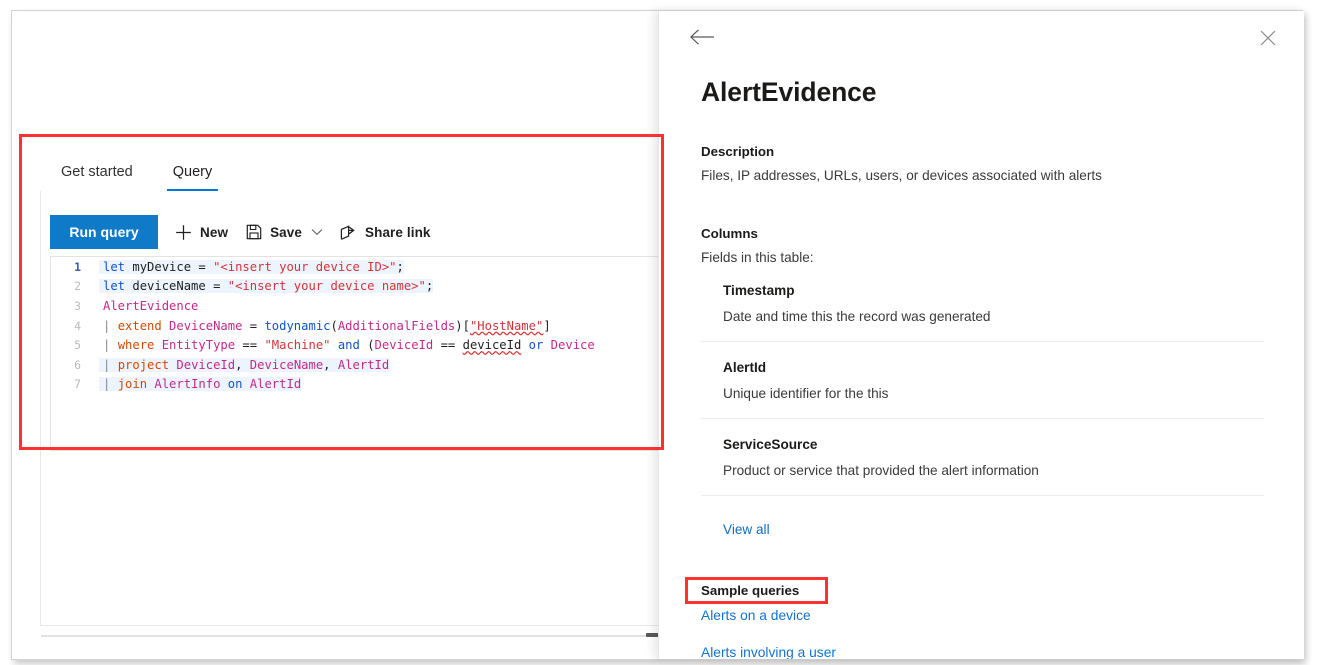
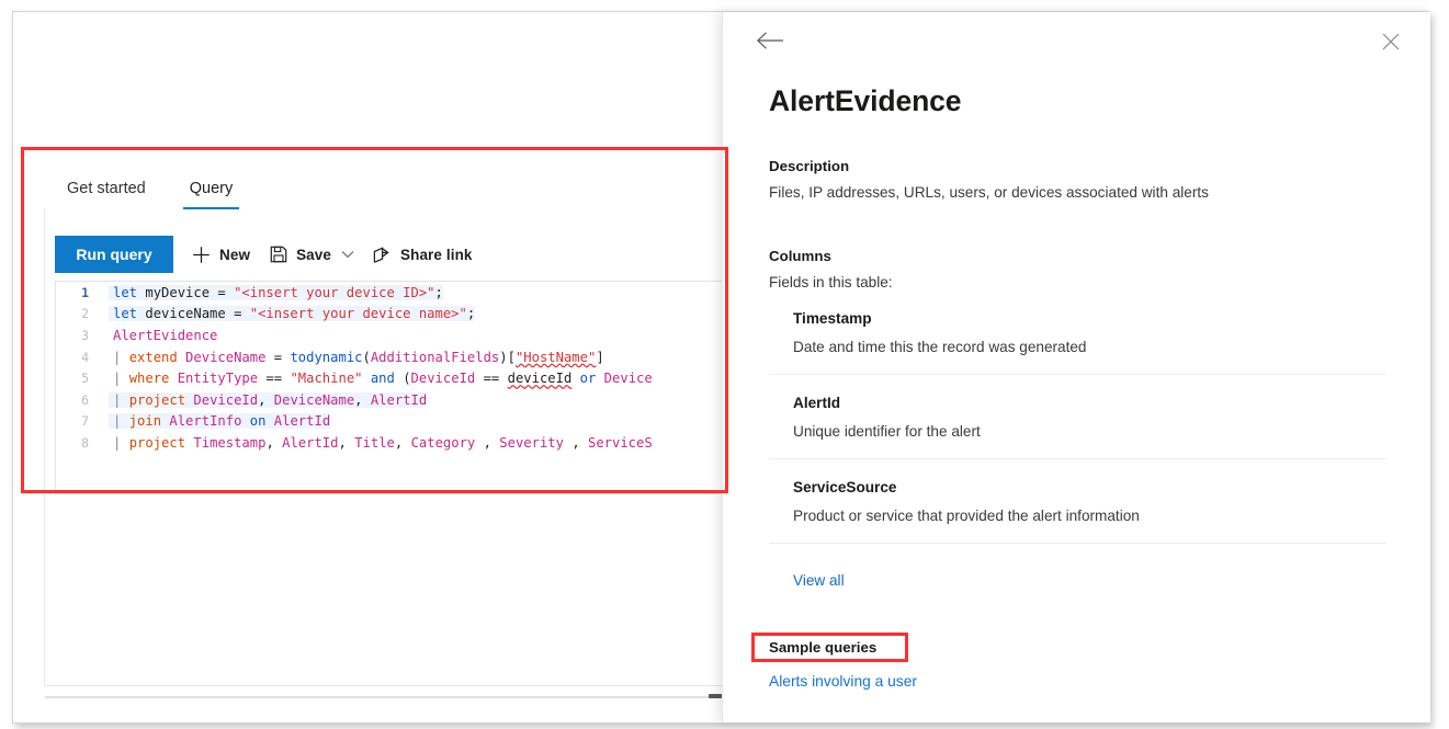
  Get started
  Query
  Run query
  New
  Save
  Share link
  1
  let myDevice = "<insert your device ID>";
  2
  let deviceName = "<insert your device name>";
  3
  AlertEvidence
  4
  | extend DeviceName = todynamic(AdditionalFields)["HostName"]
  5
  | where EntityType == "Machine" and (DeviceId == deviceId or Device
  6
  | project DeviceId, DeviceName, AlertId
  7
  | join AlertInfo on AlertId
+ 8
+ | project Timestamp, AlertId, Title, Category , Severity , ServiceS
  AlertEvidence
  Description
  Files, IP addresses, URLs, users, or devices associated with alerts
  Columns
  Fields in this table:
  Timestamp
  Date and time this the record was generated
  AlertId
- Unique identifier for the this
+ Unique identifier for the alert
  ServiceSource
  Product or service that provided the alert information
  View all
  Sample queries
- Alerts on a device
  Alerts involving a user
